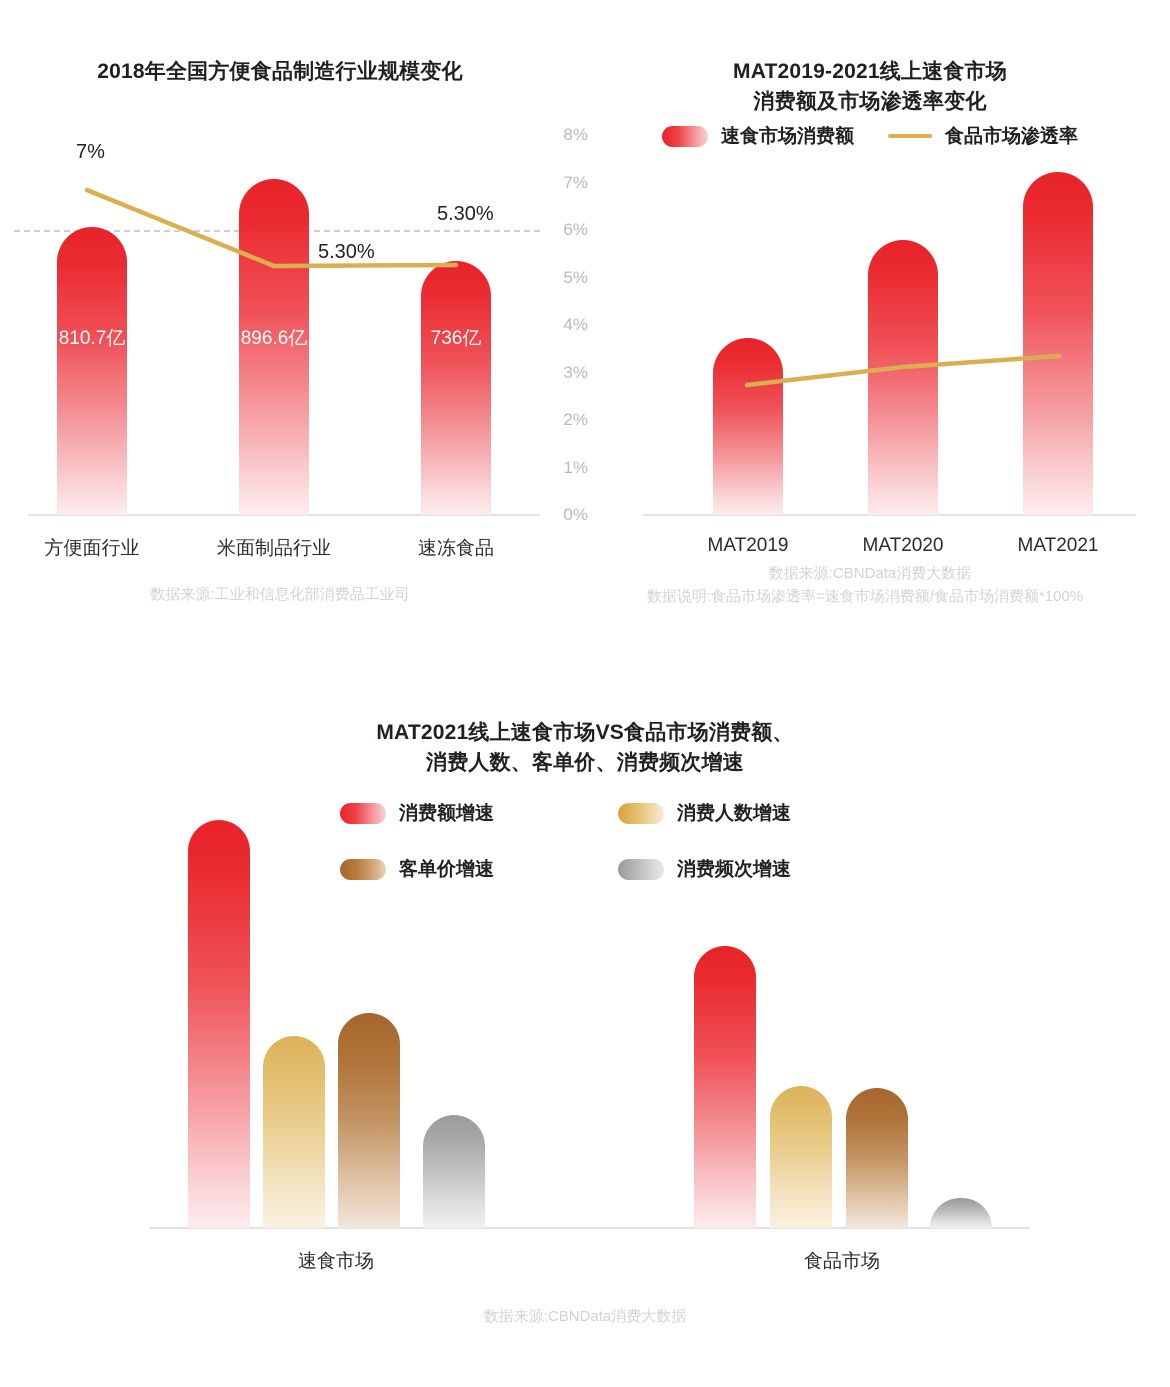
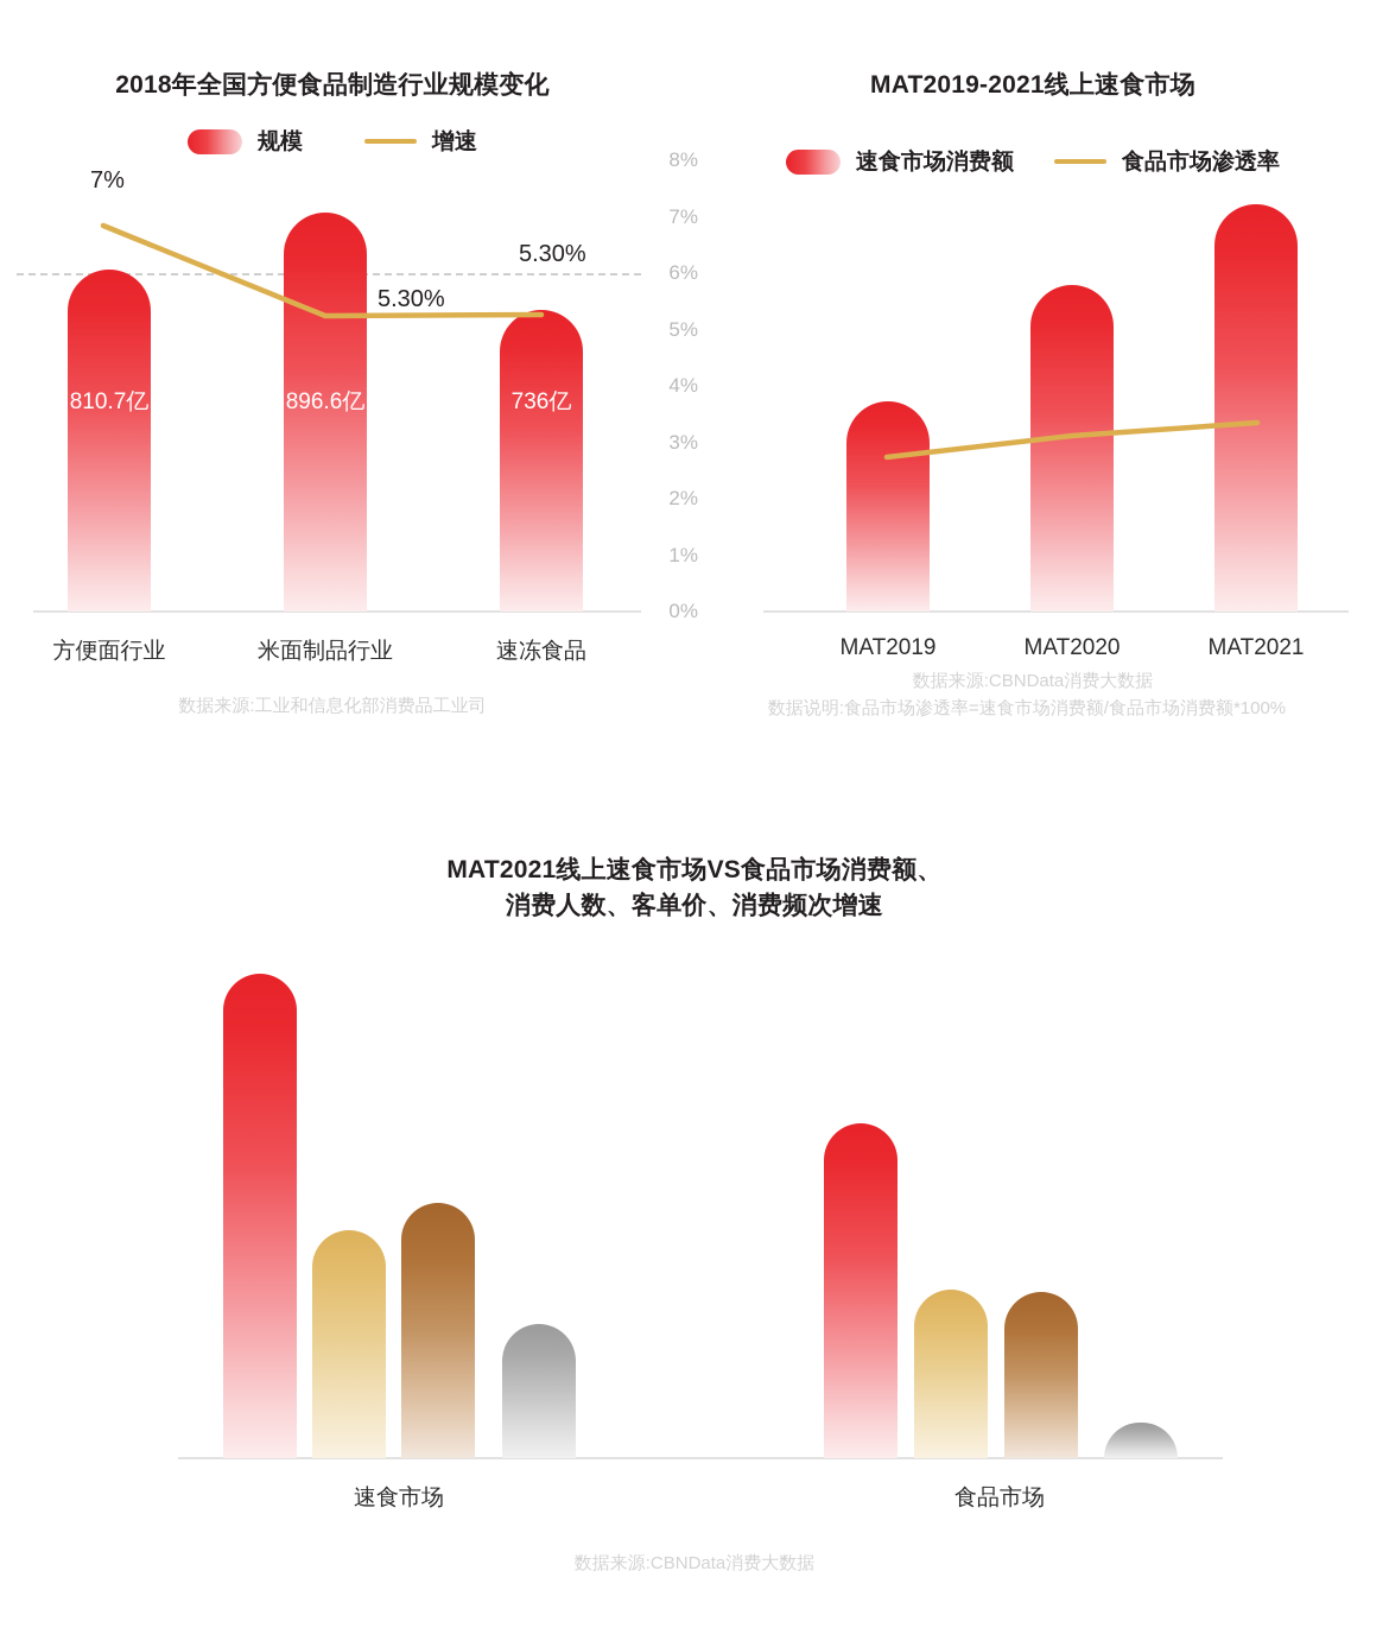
  2018年全国方便食品制造行业规模变化
+ 规模
+ 增速
  810.7亿
  896.6亿
  736亿
  7%
  5.30%
  5.30%
  方便面行业
  米面制品行业
  速冻食品
  数据来源:工业和信息化部消费品工业司
  8%
  7%
  6%
  5%
  4%
  3%
  2%
  1%
  0%
  MAT2019-2021线上速食市场
- 消费额及市场渗透率变化
  速食市场消费额
  食品市场渗透率
  MAT2019
  MAT2020
  MAT2021
  数据来源:CBNData消费大数据
  数据说明:食品市场渗透率=速食市场消费额/食品市场消费额*100%
  MAT2021线上速食市场VS食品市场消费额、
  消费人数、客单价、消费频次增速
- 消费额增速
- 消费人数增速
- 客单价增速
- 消费频次增速
  速食市场
  食品市场
  数据来源:CBNData消费大数据
